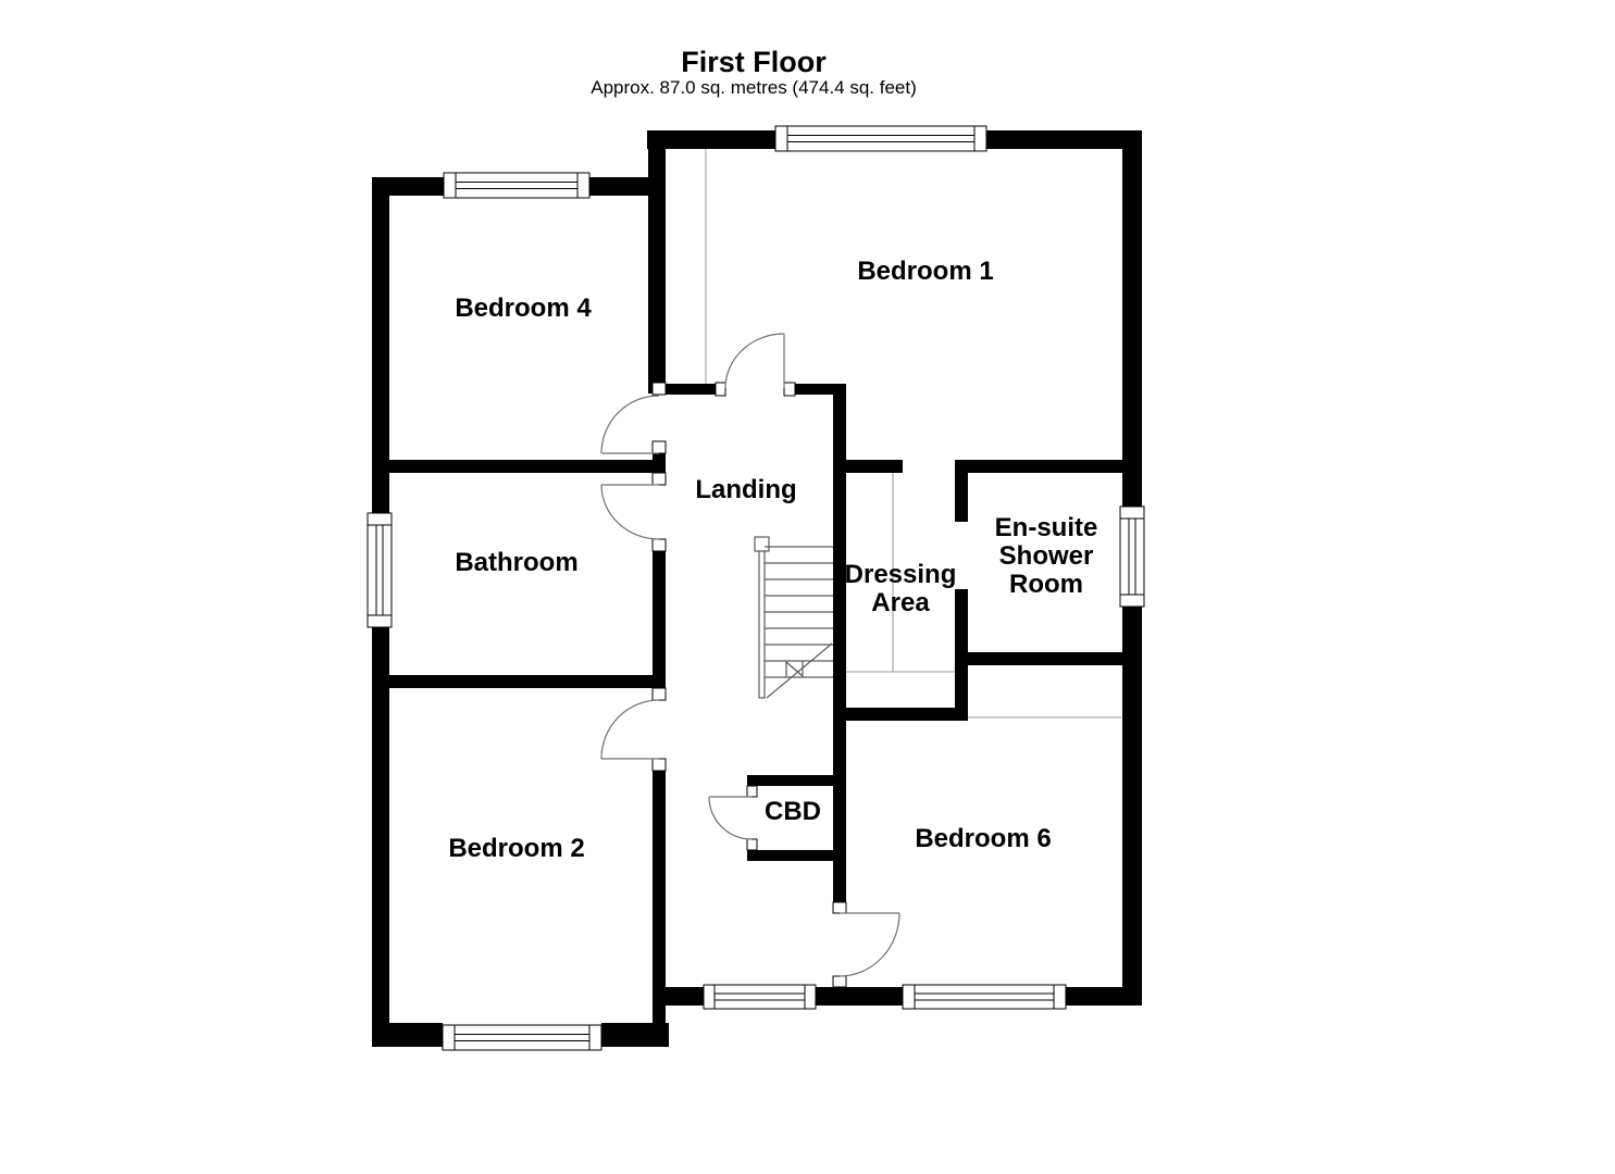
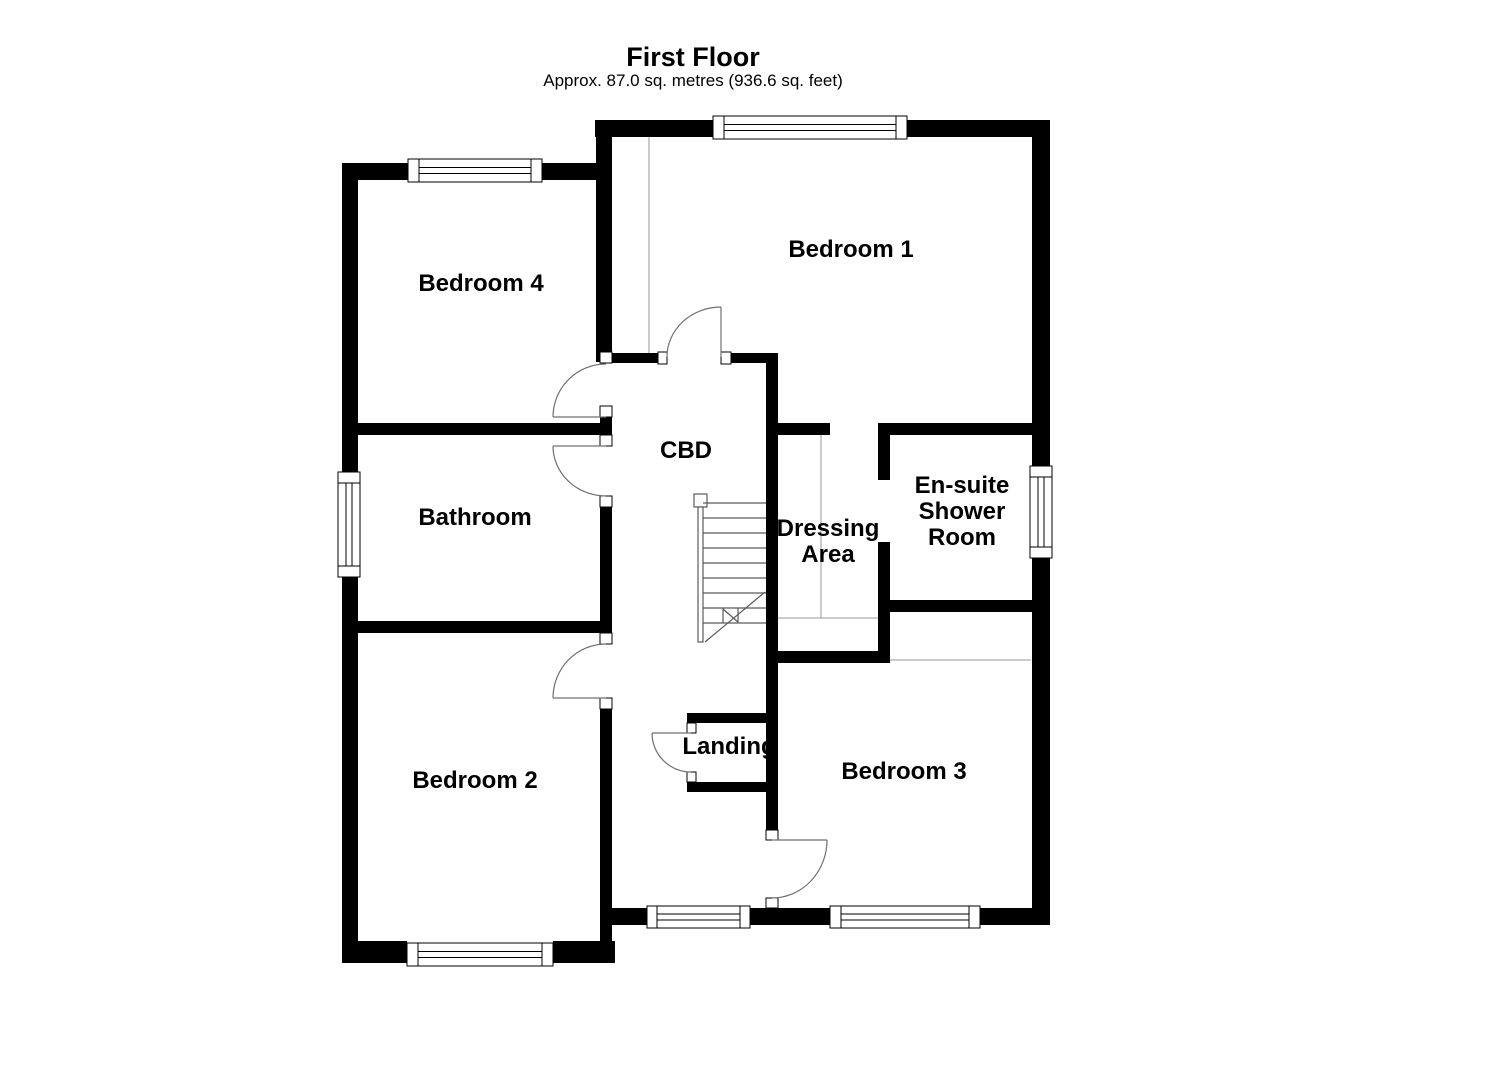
  First Floor
- Approx. 87.0 sq. metres (474.4 sq. feet)
+ Approx. 87.0 sq. metres (936.6 sq. feet)
  Bedroom 4
  Bedroom 1
  Bathroom
- Landing
+ CBD
  Dressing
  Area
  En-suite
  Shower
  Room
  Bedroom 2
- CBD
+ Landing
- Bedroom 6
+ Bedroom 3
